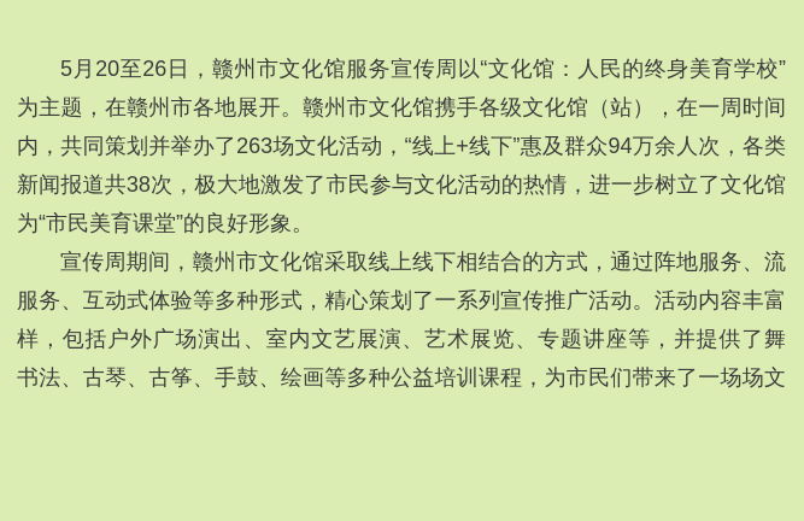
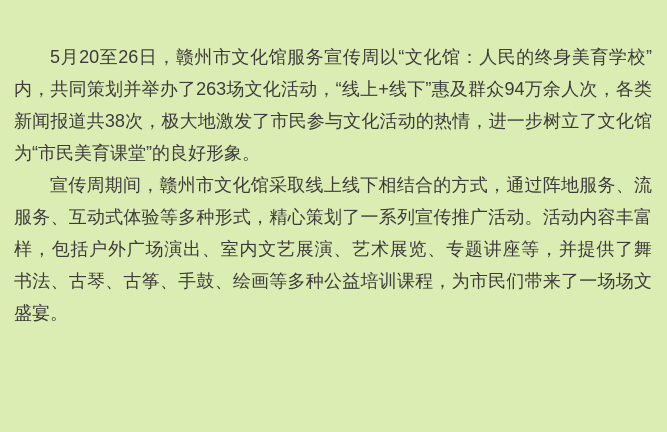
  5月20至26日，赣州市文化馆服务宣传周以“文化馆：人民的终身美育学校”
- 为主题，在赣州市各地展开。赣州市文化馆携手各级文化馆（站），在一周时间
  内，共同策划并举办了263场文化活动，“线上+线下”惠及群众94万余人次，各类
  新闻报道共38次，极大地激发了市民参与文化活动的热情，进一步树立了文化馆
  为“市民美育课堂”的良好形象。
  宣传周期间，赣州市文化馆采取线上线下相结合的方式，通过阵地服务、流
  服务、互动式体验等多种形式，精心策划了一系列宣传推广活动。活动内容丰富
  样，包括户外广场演出、室内文艺展演、艺术展览、专题讲座等，并提供了舞
  书法、古琴、古筝、手鼓、绘画等多种公益培训课程，为市民们带来了一场场文
+ 盛宴。
